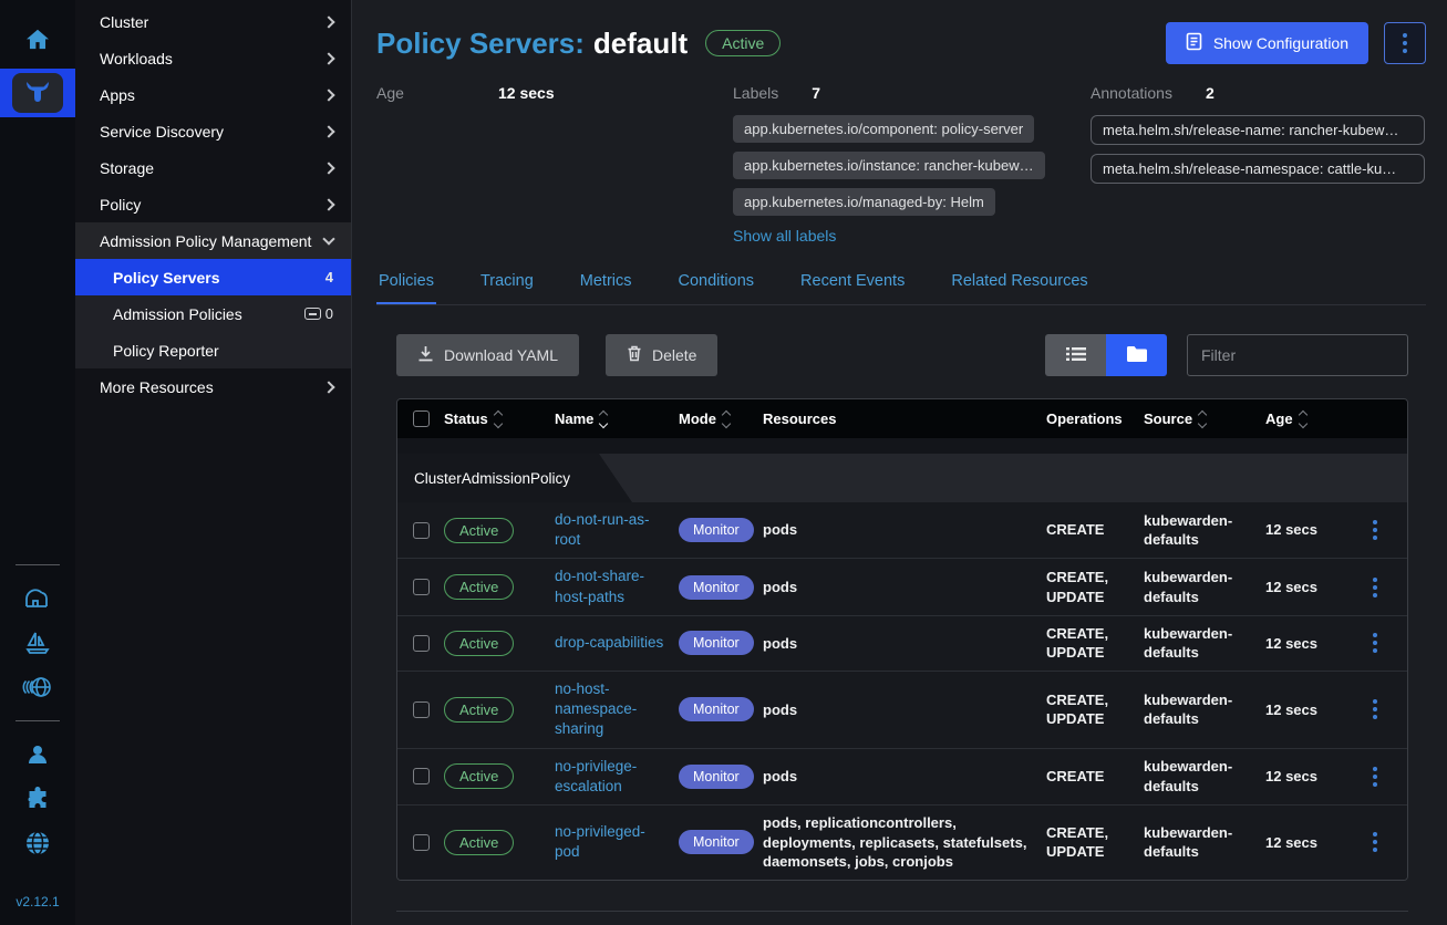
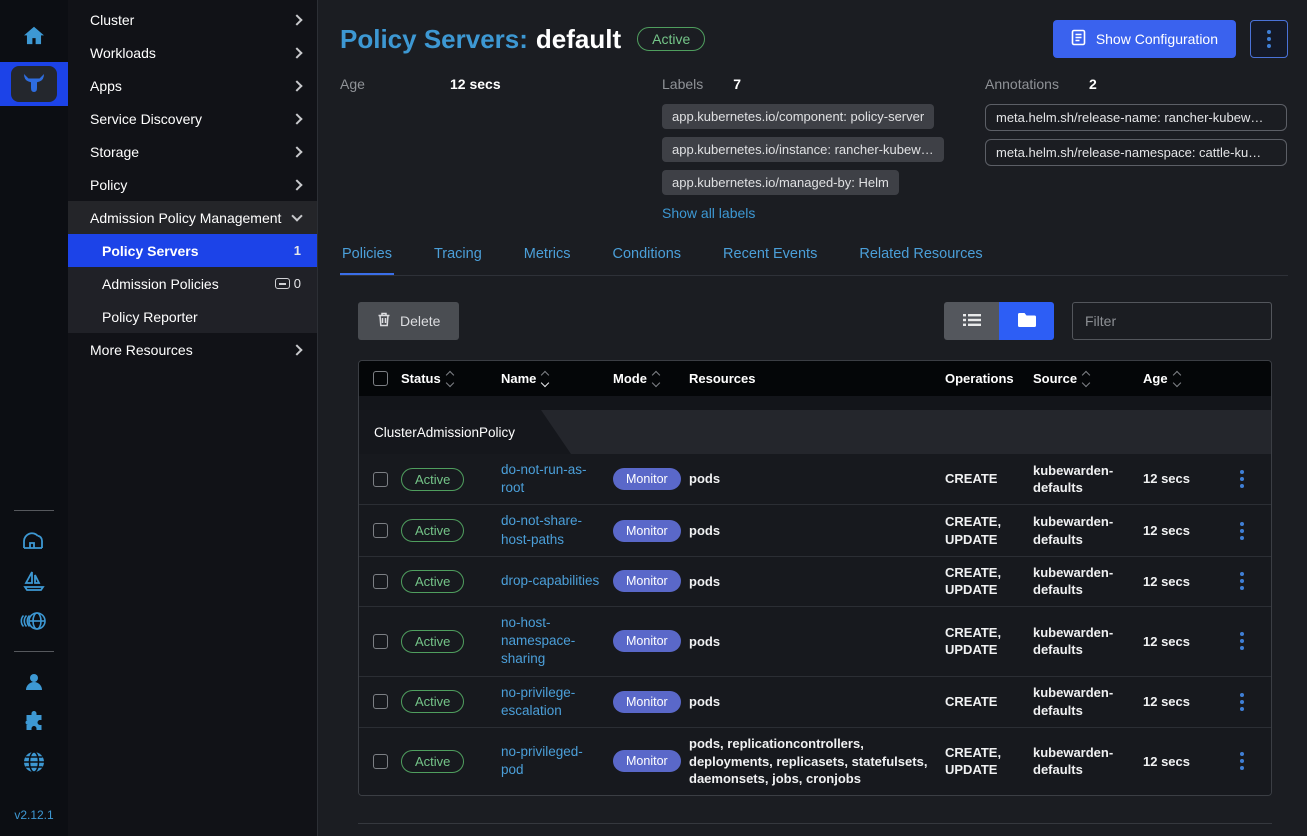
  v2.12.1
  Cluster
  Workloads
  Apps
  Service Discovery
  Storage
  Policy
  Admission Policy Management
  Policy Servers
- 4
+ 1
  Admission Policies
  0
  Policy Reporter
  More Resources
  Policy Servers: default
  Active
  Show Configuration
  Age
  12 secs
  Labels
  7
  app.kubernetes.io/component: policy-server
  app.kubernetes.io/instance: rancher-kubew…
  app.kubernetes.io/managed-by: Helm
  Show all labels
  Annotations
  2
  meta.helm.sh/release-name: rancher-kubew…
  meta.helm.sh/release-namespace: cattle-ku…
  Policies
  Tracing
  Metrics
  Conditions
  Recent Events
  Related Resources
- Download YAML
  Delete
  Filter
  Status
  Name
  Mode
  Resources
  Operations
  Source
  Age
  ClusterAdmissionPolicy
  Active
  do-not-run-as-root
  Monitor
  pods
  CREATE
  kubewarden-defaults
  12 secs
  Active
  do-not-share-host-paths
  Monitor
  pods
  CREATE, UPDATE
  kubewarden-defaults
  12 secs
  Active
  drop-capabilities
  Monitor
  pods
  CREATE, UPDATE
  kubewarden-defaults
  12 secs
  Active
  no-host-namespace-sharing
  Monitor
  pods
  CREATE, UPDATE
  kubewarden-defaults
  12 secs
  Active
  no-privilege-escalation
  Monitor
  pods
  CREATE
  kubewarden-defaults
  12 secs
  Active
  no-privileged-pod
  Monitor
  pods, replicationcontrollers, deployments, replicasets, statefulsets, daemonsets, jobs, cronjobs
  CREATE, UPDATE
  kubewarden-defaults
  12 secs
